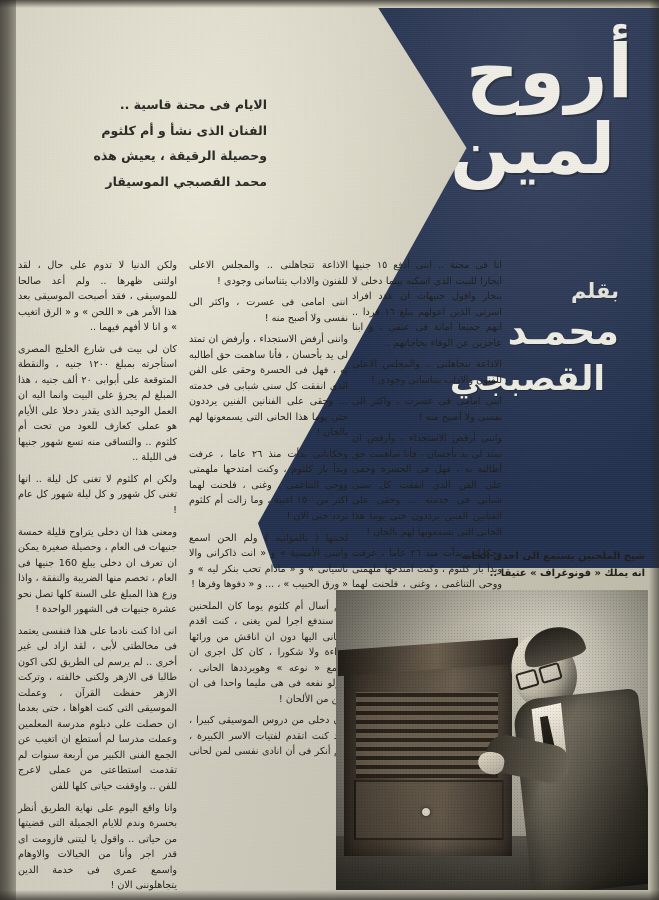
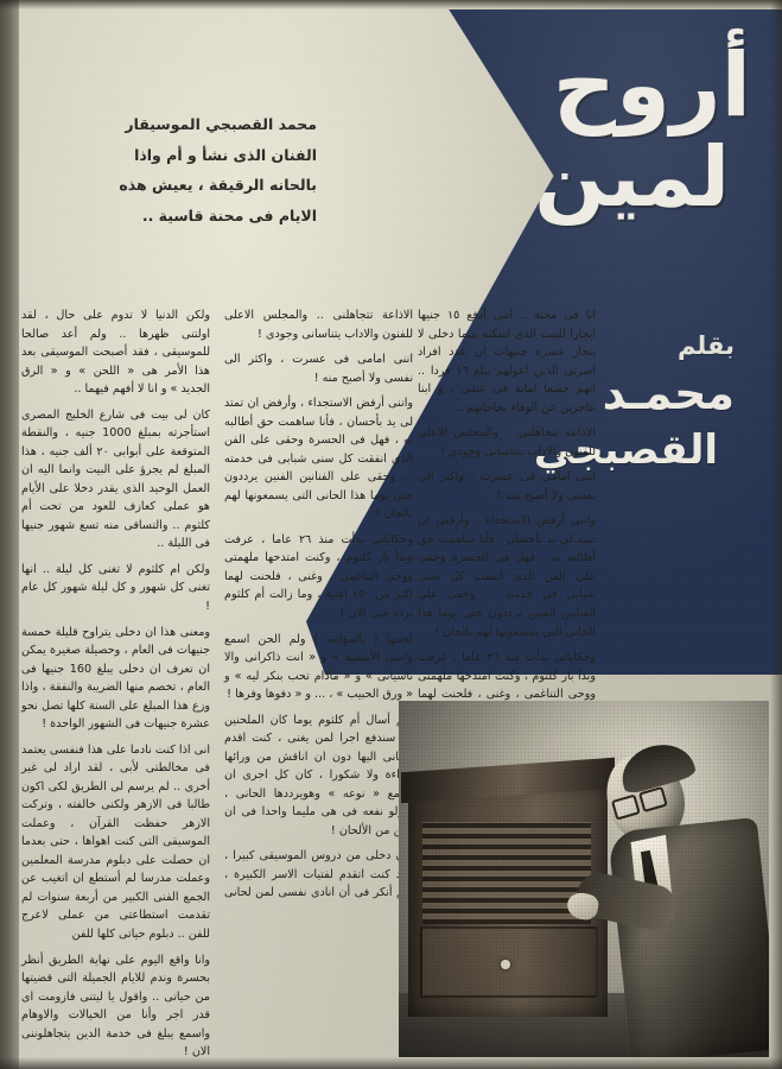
- الايام فى محنة قاسية ..
+ محمد القصبجي الموسيقار
- الفنان الذى نشأ و أم كلثوم
+ الفنان الذى نشأ و أم واذا
- وحصيلة الرقيقة ، يعيش هذه
+ بالحانه الرقيقة ، يعيش هذه
- محمد القصبجي الموسيقار
+ الايام فى محنة قاسية ..
- ولكن الدنيا لا تدوم على حال ، لقد اولتنى ظهرها .. ولم أعد صالحا للموسيقى ، فقد أصبحت الموسيقى بعد هذا الأمر هى « اللحن » و « الرق اتغيب » و انا لا أفهم فيهما ..
+ ولكن الدنيا لا تدوم على حال ، لقد اولتنى ظهرها .. ولم أعد صالحا للموسيقى ، فقد أصبحت الموسيقى بعد هذا الأمر هى « اللحن » و « الرق الجديد » و انا لا أفهم فيهما ..
- كان لى بيت فى شارع الخليج المصرى استأجرته بمبلغ ١٢٠٠ جنيه ، والنقطة المتوقعة على أبوابى ٢٠ ألف جنيه ، هذا المبلغ لم يجرؤ على البيت وانما اليه ان العمل الوحيد الذى يقدر دخلا على الأيام هو عملى كعازف للعود من تحت أم كلثوم .. والتساقى منه تسع شهور جنيها فى الليلة ..
+ كان لى بيت فى شارع الخليج المصرى استأجرته بمبلغ 1000 جنيه ، والنقطة المتوقعة على أبوابى ٢٠ ألف جنيه ، هذا المبلغ لم يجرؤ على البيت وانما اليه ان العمل الوحيد الذى يقدر دخلا على الأيام هو عملى كعازف للعود من تحت أم كلثوم .. والتساقى منه تسع شهور جنيها فى الليلة ..
  ولكن ام كلثوم لا تغنى كل ليلة .. انها تغنى كل شهور و كل ليلة شهور كل عام !
  ومعنى هذا ان دخلى يتراوح قليلة خمسة جنيهات فى العام ، وحصيلة صغيرة يمكن ان تعرف ان دخلى يبلغ 160 جنيها فى العام ، تخصم منها الضريبة والنفقة ، واذا وزع هذا المبلغ على السنة كلها تصل نحو عشرة جنيهات فى الشهور الواحدة !
- انى اذا كنت نادما على هذا فنفسى يعتمد فى مخالطتى لأبى ، لقد اراد لى غير أخرى .. لم يرسم لى الطريق لكى اكون طالبا فى الازهر ولكنى خالفته ، وتركت الازهر حفظت القرآن ، وعملت الموسيقى التى كنت اهواها ، حتى بعدما ان حصلت على دبلوم مدرسة المعلمين وعملت مدرسا لم أستطع ان اتغيب عن الجمع الفنى الكبير من أربعة سنوات لم تقدمت استطاعتى من عملى لاعرج للفن .. واوقفت حياتى كلها للفن
+ انى اذا كنت نادما على هذا فنفسى يعتمد فى مخالطتى لأبى ، لقد اراد لى غير أخرى .. لم يرسم لى الطريق لكى اكون طالبا فى الازهر ولكنى خالفته ، وتركت الازهر حفظت القرآن ، وعملت الموسيقى التى كنت اهواها ، حتى بعدما ان حصلت على دبلوم مدرسة المعلمين وعملت مدرسا لم أستطع ان اتغيب عن الجمع الفنى الكبير من أربعة سنوات لم تقدمت استطاعتى من عملى لاعرج للفن .. دبلوم حياتى كلها للفن
- وانا واقع اليوم على نهاية الطريق أنظر بحسرة وندم للايام الجميلة التى قضيتها من حياتى .. واقول يا ليتنى فازومت اى قدر اجر وأنا من الخيالات والاوهام واسمع عمرى فى خدمة الدين يتجاهلوننى الان !
+ وانا واقع اليوم على نهاية الطريق أنظر بحسرة وندم للايام الجميلة التى قضيتها من حياتى .. واقول يا ليتنى فازومت اى قدر اجر وأنا من الخيالات والاوهام واسمع يبلغ فى خدمة الدين يتجاهلوننى الان !
  الاذاعة تتجاهلنى .. والمجلس الاعلى للفنون والاداب يتناسانى وجودى !
  اننى امامى فى عسرت ، واكثر الى نفسى ولا أصبح منه !
  واننى أرفض الاستجداء ، وأرفض ان تمتد لى يد بأحسان ، فأنا ساهمت حق أطالبه به ، فهل فى الحسرة وحقى على الفن الذى انفقت كل سنى شبابى فى خدمته ... وحقى على الفنانين الفنين يرددون حتى يوما هذا الحانى التى يسمعونها لهم بالجان !
  وحكاياتى بدأت منذ ٢٦ عاما ، عرفت وبدأ بار كلثوم ، وكنت امتدحها ملهمتى ووحى التناغمى ، وغنى ، فلحنت لهما اكثر من ١٥٠ اغنية ، وما زالت أم كلثوم تردد حتى الان !
  لحنتها ( بالمؤاتيه ) ولم الحن اسمع واسى الأمسية » و « انت ذاكرانى والا ناسيانى » و « ماذام تحب بنكر ليه » و « ورق الحبيب » ، ... و « دفوها وفرها !
  أسال أم كلثوم يوما كان الملحنين سندفع اجرا لمن يغنى ، كنت اقدمانى اليها دون ان اناقش من ورائهاءة ولا شكورا ، كان كل اجرى انمع « نوعه » وهويرددها الحانى ،لو نفعه فى هى مليما واحدا فى ان من الألحان !
  دخلى من دروس الموسيقى كبيرا ، كنت اتقدم لفتيات الاسر الكبيرة ، أنكر فى أن انادى نفسى لمن لحانى
- انا فى محنة .. اننى أدفع ١٥ جنيها ايجارا للبيت الذى اسكنه بينما دخلى لا ينجاز واقول جنيهات ان عدد افراد اسرتى الذين اعولهم يبلغ ١٦ فردا .. انهم جميعا امانة فى عنقى ، و ابنا عاجزين عن الوفاء بحاجاتهم ..
+ انا فى محنة .. اننى أدفع ١٥ جنيها ايجارا للبيت الذى اسكنه بينما دخلى لا ينجاز عشرة جنيهات ان عدد افراد اسرتى الذين اعولهم يبلغ ١٦ فردا .. انهم جميعا امانة فى عنقى ، و ابنا عاجزين عن الوفاء بحاجاتهم ..
  الاذاعة تتجاهلنى .. والمجلس الاعلى للفنون والاداب يتناسانى وجودى !
  اننى امامى فى عسرت ، واكثر الى نفسى ولا أصبح منه !
  واننى أرفض الاستجداء ، وأرفض ان تمتد لى يد بأحسان ، فأنا ساهمت حق أطالبه به ، فهل فى الحسرة وحقى على الفن الذى انفقت كل سنى شبابى فى خدمته ... وحقى على الفنانين الفنين يرددون حتى يوما هذا الحانى التى يسمعونها لهم بالجان !
- شيخ الملحنين يستمع الى احدى الحانه
- انه يملك « فونوغراف » عتيقا ..
